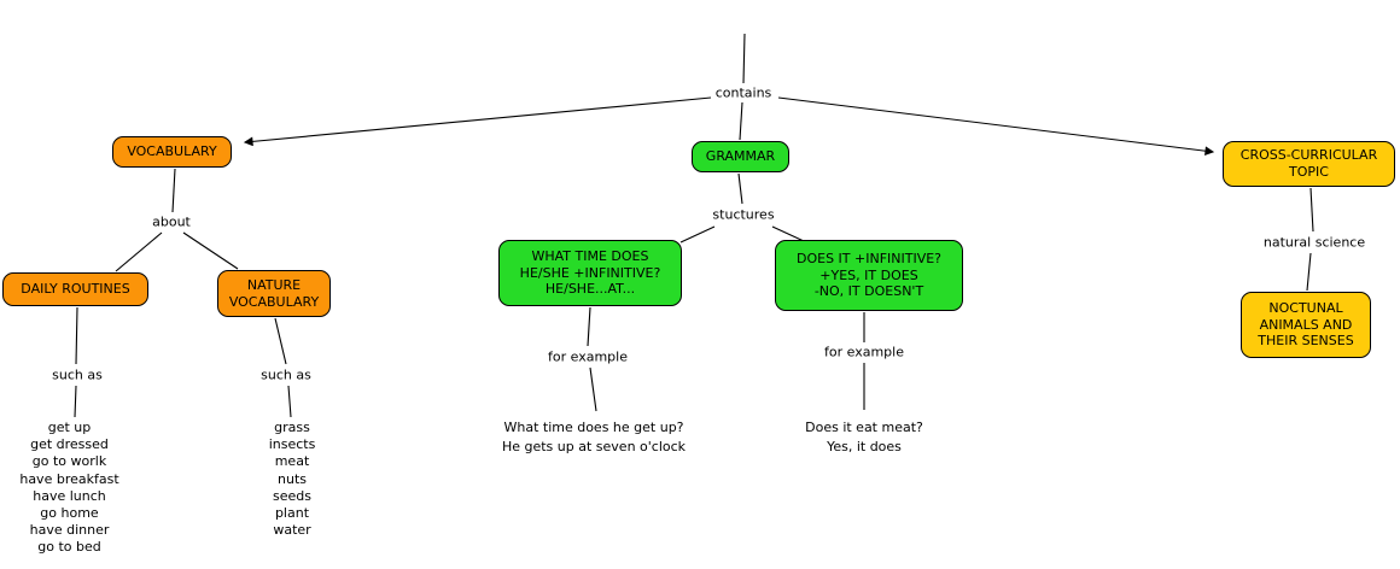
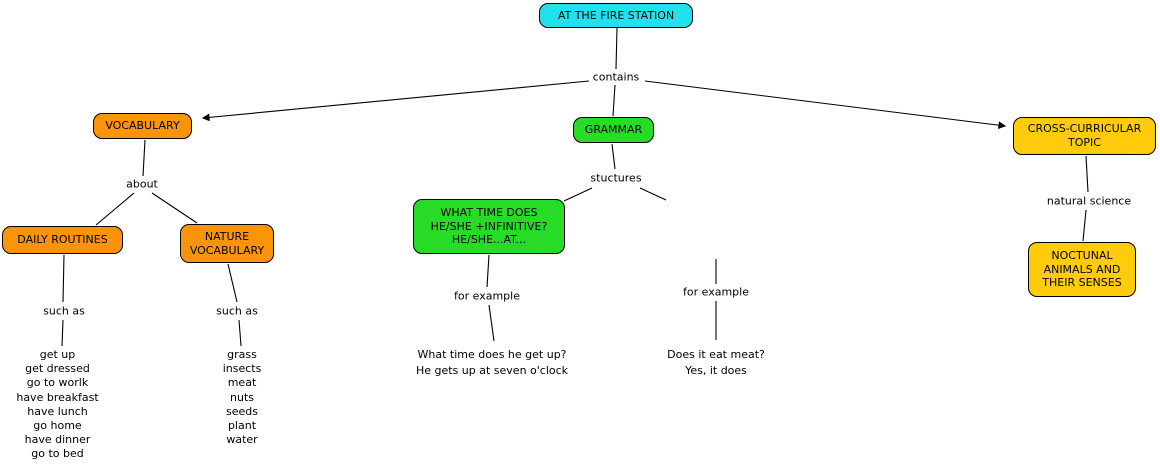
+ AT THE FIRE STATION
  VOCABULARY
  GRAMMAR
  CROSS-CURRICULAR
  TOPIC
  DAILY ROUTINES
  NATURE
  VOCABULARY
  WHAT TIME DOES
  HE/SHE +INFINITIVE?
  HE/SHE...AT...
- DOES IT +INFINITIVE?
- +YES, IT DOES
- -NO, IT DOESN'T
  NOCTUNAL
  ANIMALS AND
  THEIR SENSES
  contains
  about
  such as
  such as
  stuctures
  for example
  for example
  natural science
  get up
  get dressed
  go to worlk
  have breakfast
  have lunch
  go home
  have dinner
  go to bed
  grass
  insects
  meat
  nuts
  seeds
  plant
  water
  What time does he get up?
  He gets up at seven o'clock
  Does it eat meat?
  Yes, it does
